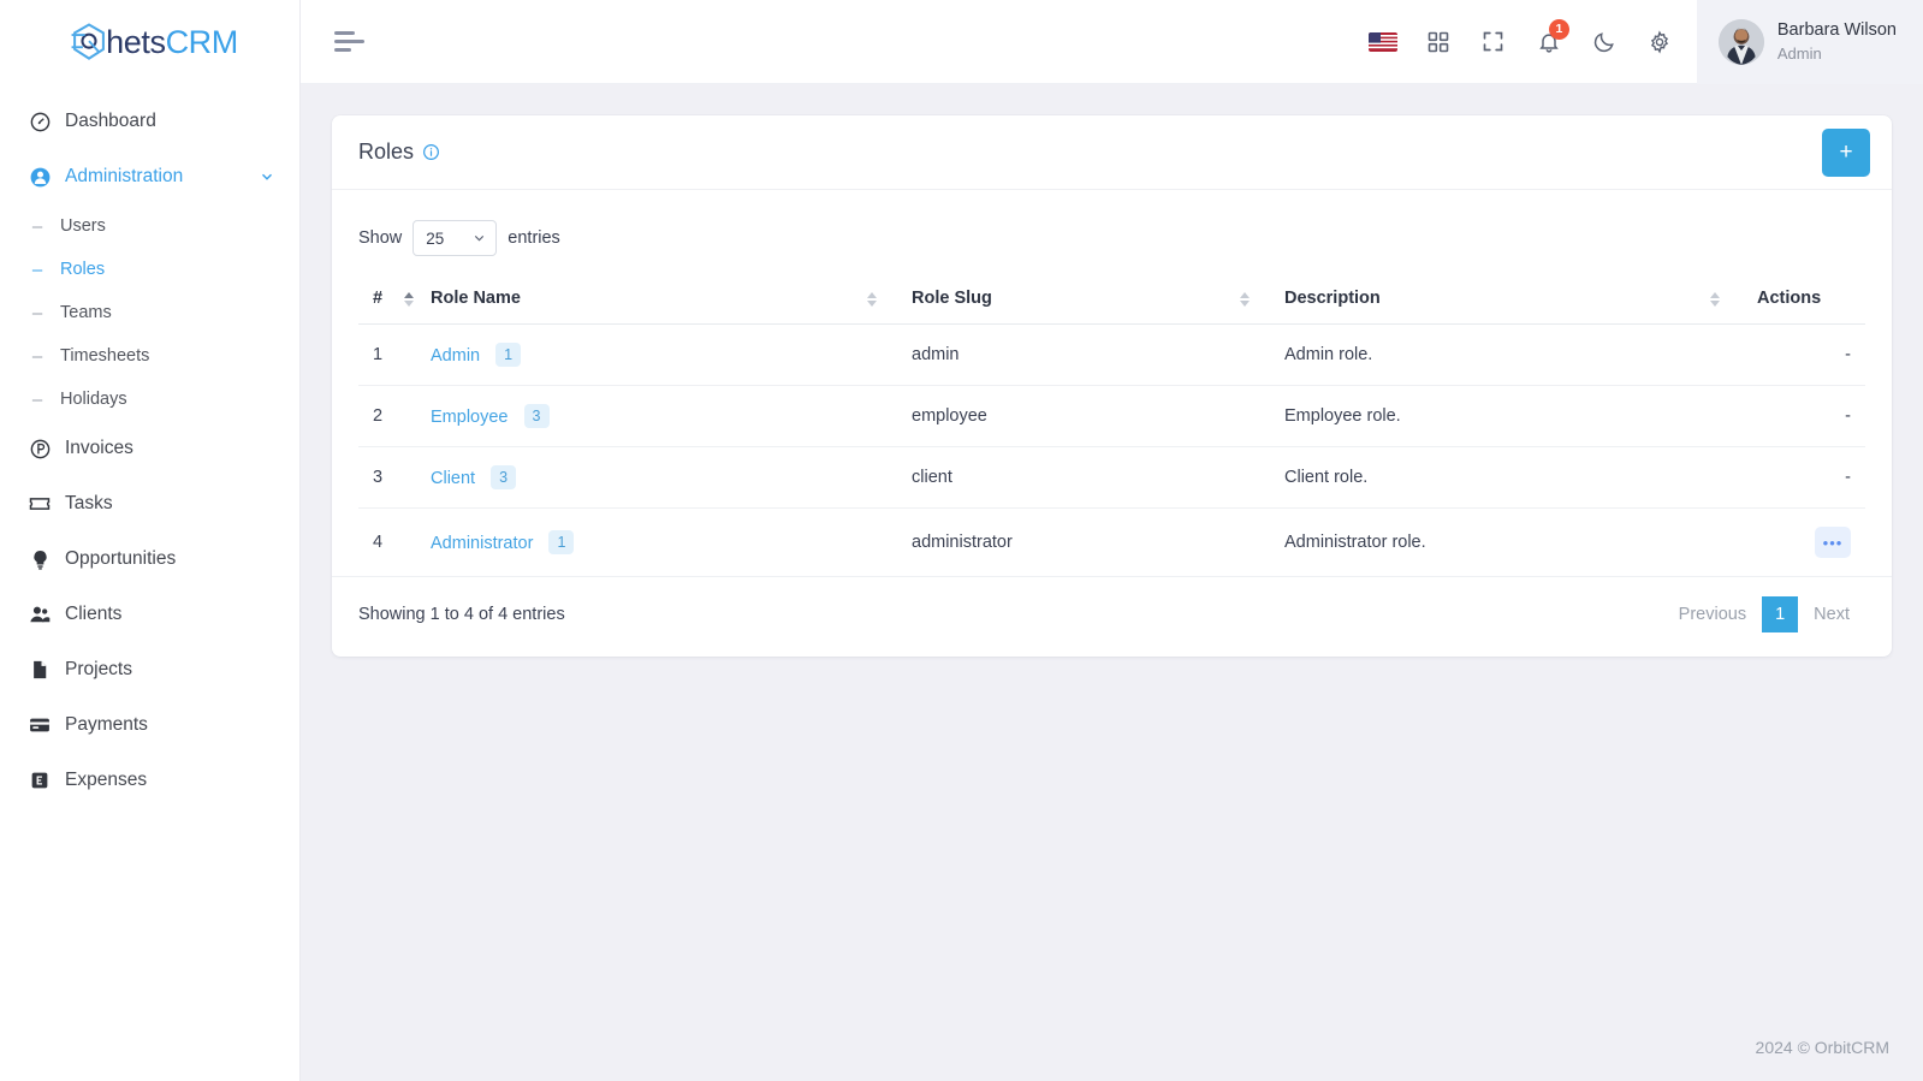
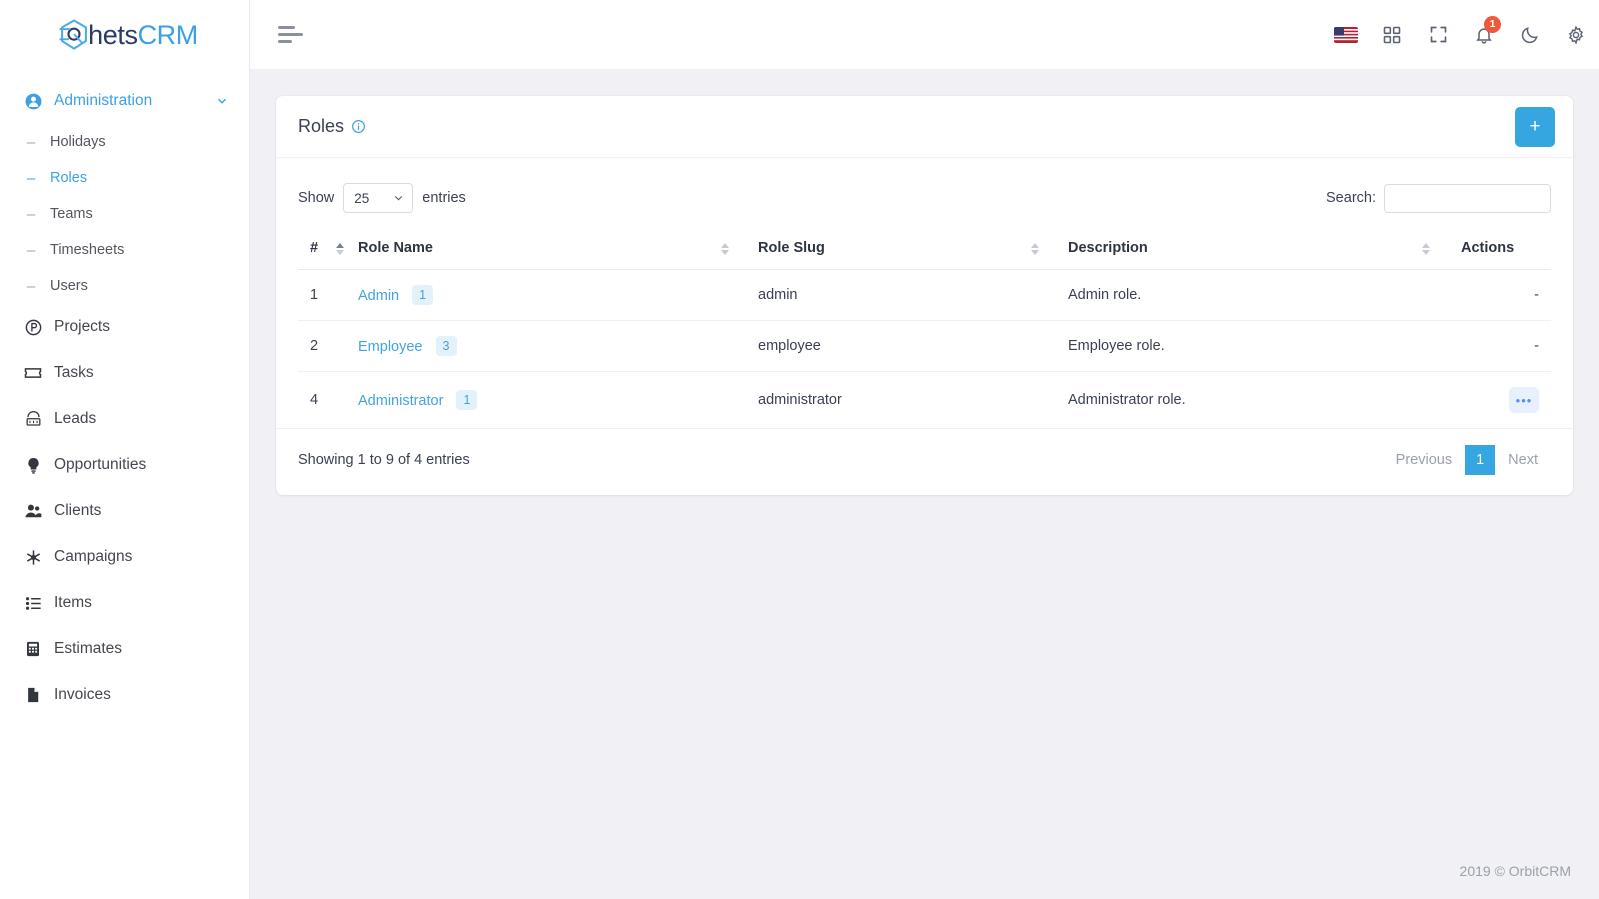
  hetsCRM
- Dashboard
  Administration
  –
- Users
+ Holidays
  –
  Roles
  –
  Teams
  –
  Timesheets
  –
- Holidays
+ Users
- Invoices
+ Projects
  Tasks
+ Leads
  Opportunities
  Clients
+ Campaigns
+ Items
+ Estimates
- Projects
+ Invoices
- Payments
- Expenses
  1
- Barbara Wilson
- Admin
  Roles
  +
  Show
  25
  entries
+ Search:
  #	Role Name	Role Slug	Description	Actions
  1	Admin 1	admin	Admin role.	-
  2	Employee 3	employee	Employee role.	-
- 3	Client 3	client	Client role.	-
  4	Administrator 1	administrator	Administrator role.	•••
- Showing 1 to 4 of 4 entries
+ Showing 1 to 9 of 4 entries
  Previous
  1
  Next
- 2024 © OrbitCRM
+ 2019 © OrbitCRM
